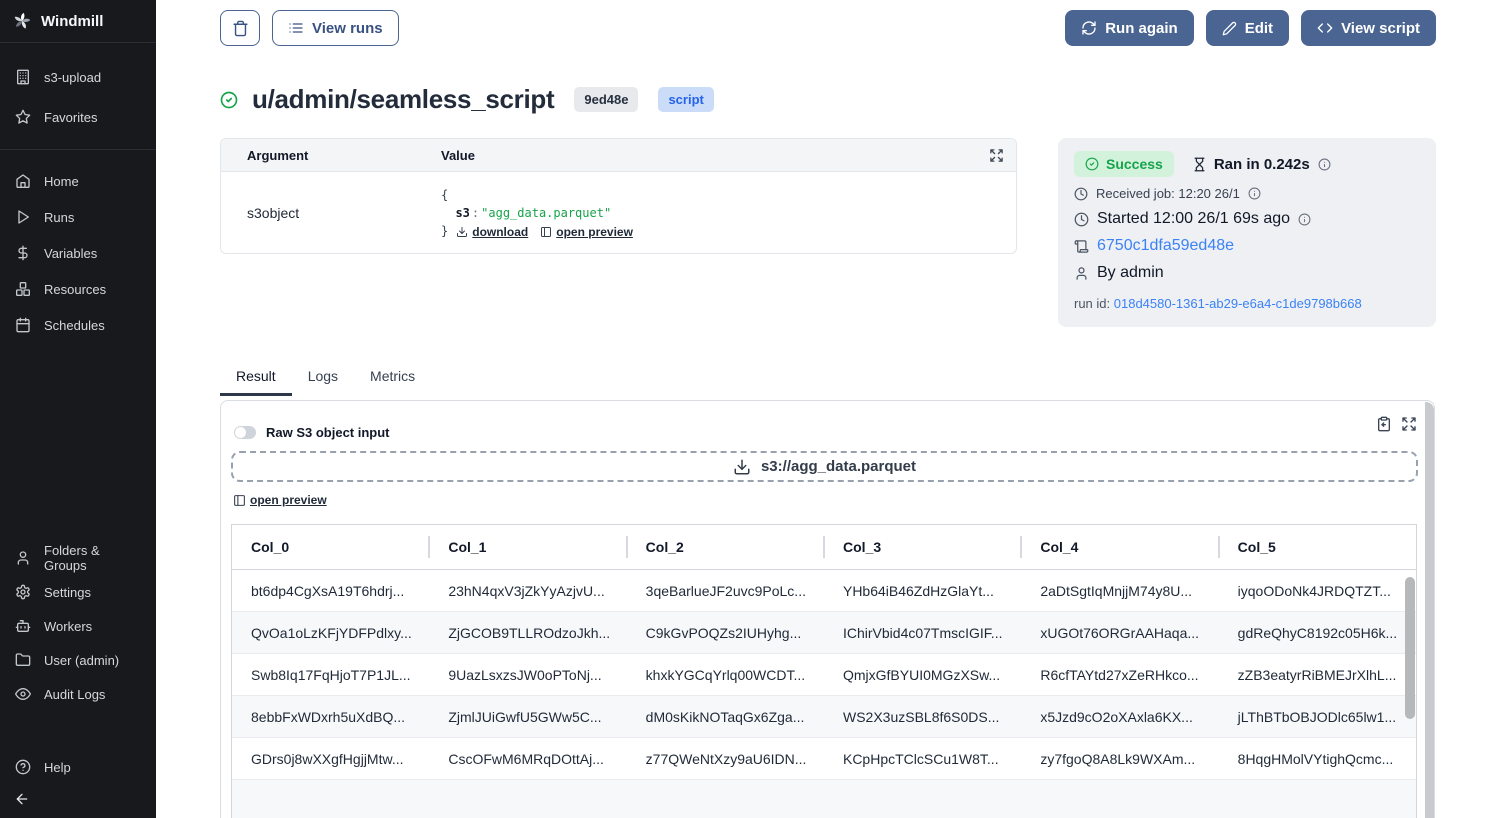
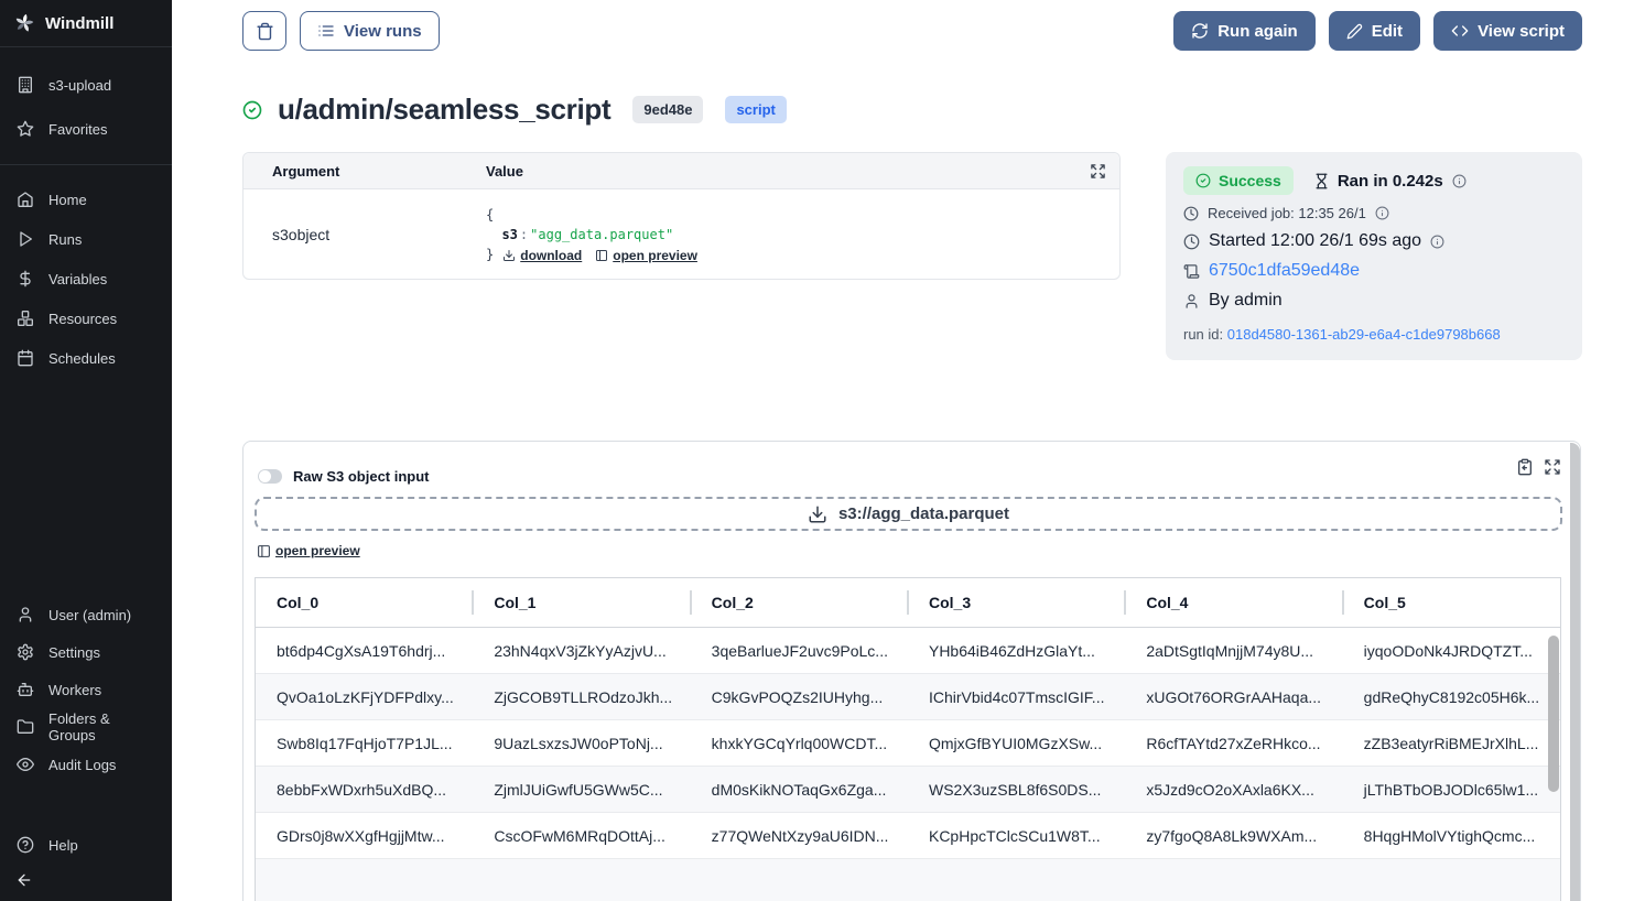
  Windmill
  s3-upload
  Favorites
  Home
  Runs
  Variables
  Resources
  Schedules
- Folders & Groups
+ User (admin)
  Settings
  Workers
- User (admin)
+ Folders & Groups
  Audit Logs
  Help
  View runs
  Run again
  Edit
  View script
  u/admin/seamless_script
  9ed48e
  script
  Argument
  Value
  s3object
  {
  s3 : "agg_data.parquet"
  }
  download
  open preview
  Success
  Ran in 0.242s
- Received job: 12:20 26/1
+ Received job: 12:35 26/1
  Started 12:00 26/1 69s ago
  6750c1dfa59ed48e
  By admin
  run id: 018d4580-1361-ab29-e6a4-c1de9798b668
- Result
- Logs
- Metrics
  Raw S3 object input
  s3://agg_data.parquet
  open preview
  Col_0
  Col_1
  Col_2
  Col_3
  Col_4
  Col_5
  bt6dp4CgXsA19T6hdrj...
  23hN4qxV3jZkYyAzjvU...
  3qeBarlueJF2uvc9PoLc...
  YHb64iB46ZdHzGlaYt...
  2aDtSgtIqMnjjM74y8U...
  iyqoODoNk4JRDQTZT...
  QvOa1oLzKFjYDFPdlxy...
  ZjGCOB9TLLROdzoJkh...
  C9kGvPOQZs2IUHyhg...
  IChirVbid4c07TmscIGIF...
  xUGOt76ORGrAAHaqa...
  gdReQhyC8192c05H6k...
  Swb8Iq17FqHjoT7P1JL...
  9UazLsxzsJW0oPToNj...
  khxkYGCqYrlq00WCDT...
  QmjxGfBYUI0MGzXSw...
  R6cfTAYtd27xZeRHkco...
  zZB3eatyrRiBMEJrXlhL...
  8ebbFxWDxrh5uXdBQ...
  ZjmlJUiGwfU5GWw5C...
  dM0sKikNOTaqGx6Zga...
  WS2X3uzSBL8f6S0DS...
  x5Jzd9cO2oXAxla6KX...
  jLThBTbOBJODlc65lw1...
  GDrs0j8wXXgfHgjjMtw...
  CscOFwM6MRqDOttAj...
  z77QWeNtXzy9aU6IDN...
  KCpHpcTClcSCu1W8T...
  zy7fgoQ8A8Lk9WXAm...
  8HqgHMolVYtighQcmc...
